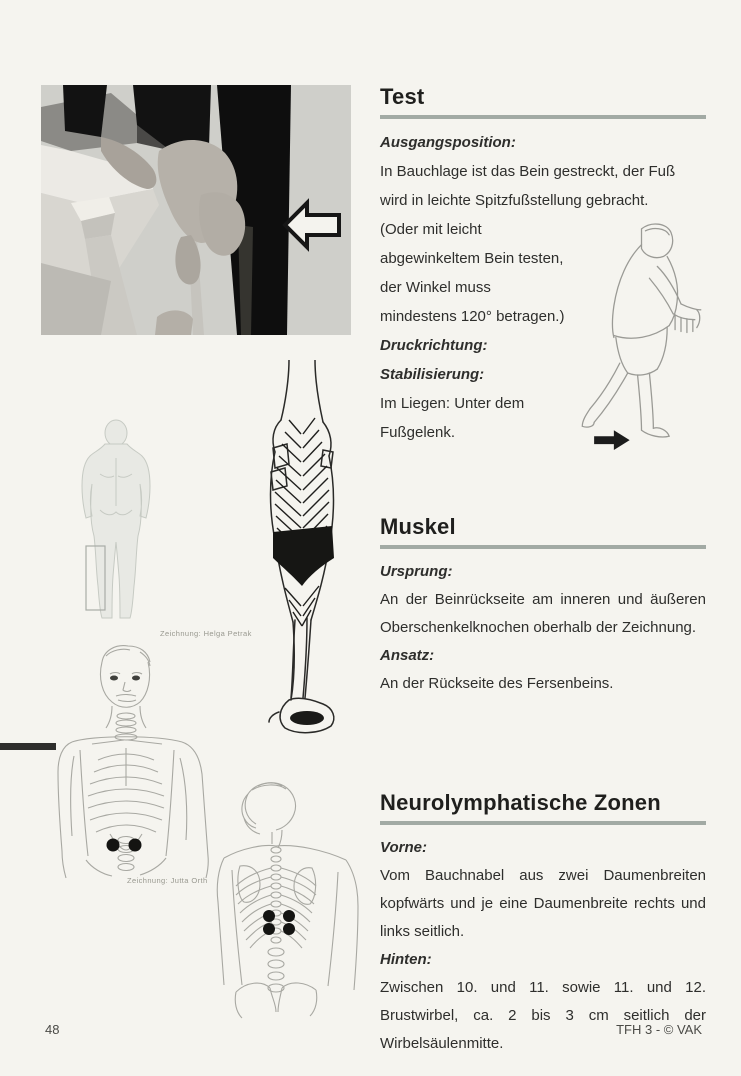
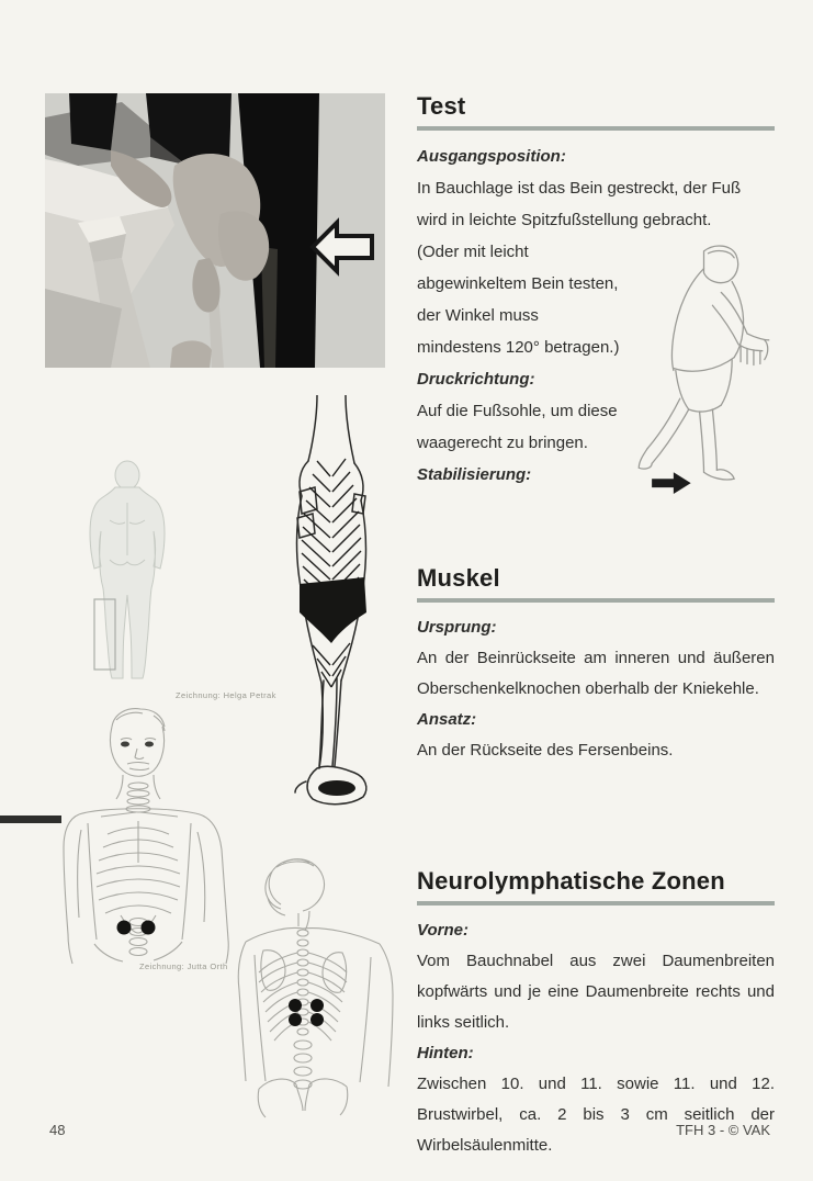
  Test
  Ausgangsposition:
  In Bauchlage ist das Bein gestreckt, der Fuß wird in leichte Spitzfußstellung gebracht.
  (Oder mit leicht abgewinkeltem Bein testen, der Winkel muss mindestens 120° betragen.)
  Druckrichtung:
+ Auf die Fußsohle, um diese waagerecht zu bringen.
  Stabilisierung:
- Im Liegen: Unter dem Fußgelenk.
  Muskel
  Ursprung:
- An der Beinrückseite am inneren und äußeren Oberschenkelknochen oberhalb der Zeichnung.
+ An der Beinrückseite am inneren und äußeren Oberschenkelknochen oberhalb der Kniekehle.
  Ansatz:
  An der Rückseite des Fersenbeins.
  Neurolymphatische Zonen
  Vorne:
  Vom Bauchnabel aus zwei Daumenbreiten kopfwärts und je eine Daumenbreite rechts und links seitlich.
  Hinten:
  Zwischen 10. und 11. sowie 11. und 12. Brustwirbel, ca. 2 bis 3 cm seitlich der Wirbelsäulenmitte.
  Zeichnung: Helga Petrak
  Zeichnung: Jutta Orth
  48
  TFH 3 - © VAK
